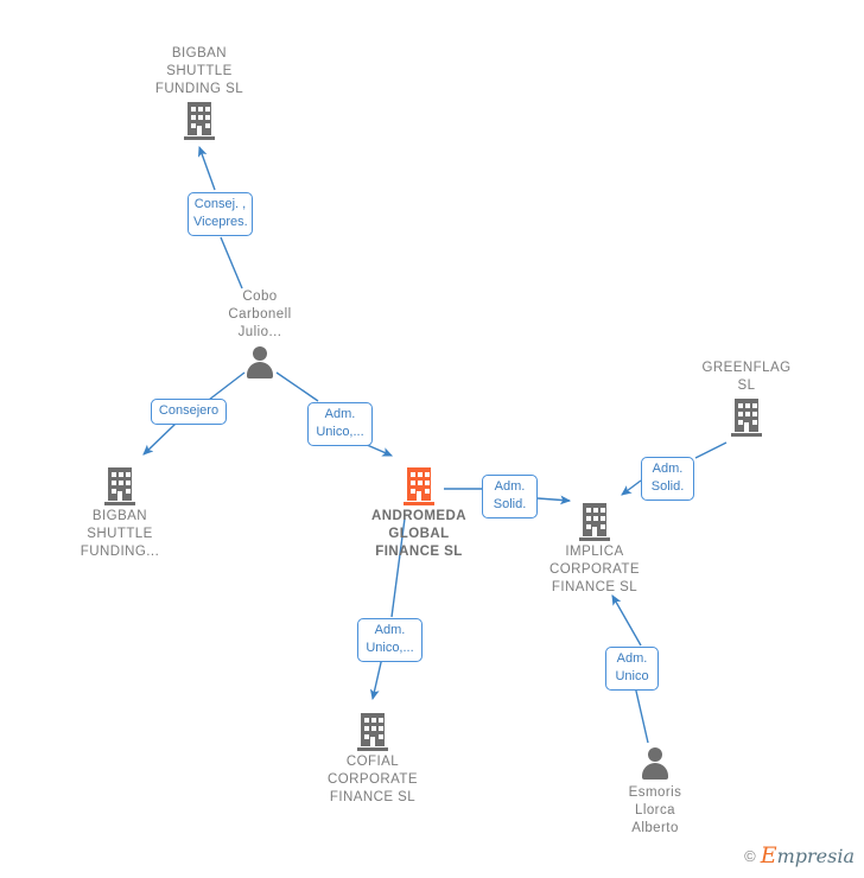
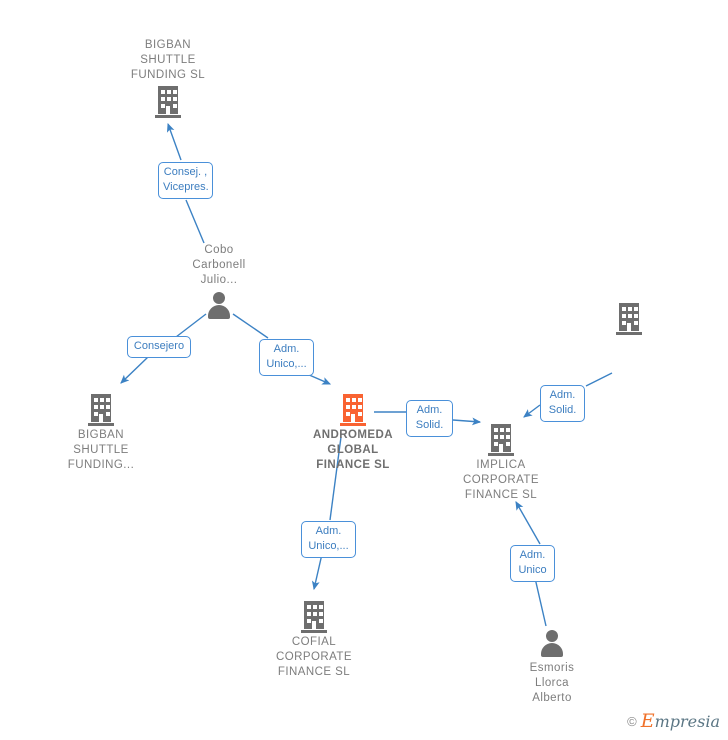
  BIGBAN
  SHUTTLE
  FUNDING SL
  Cobo
  Carbonell
  Julio...
  BIGBAN
  SHUTTLE
  FUNDING...
  ANDROMEDA
  GLOBAL
  FINANCE SL
  IMPLICA
  CORPORATE
  FINANCE SL
- GREENFLAG
- SL
  COFIAL
  CORPORATE
  FINANCE SL
  Esmoris
  Llorca
  Alberto
  Consej. ,
  Vicepres.
  Consejero
  Adm.
  Unico,...
  Adm.
  Solid.
  Adm.
  Solid.
  Adm.
  Unico,...
  Adm.
  Unico
  ©
  Empresia
